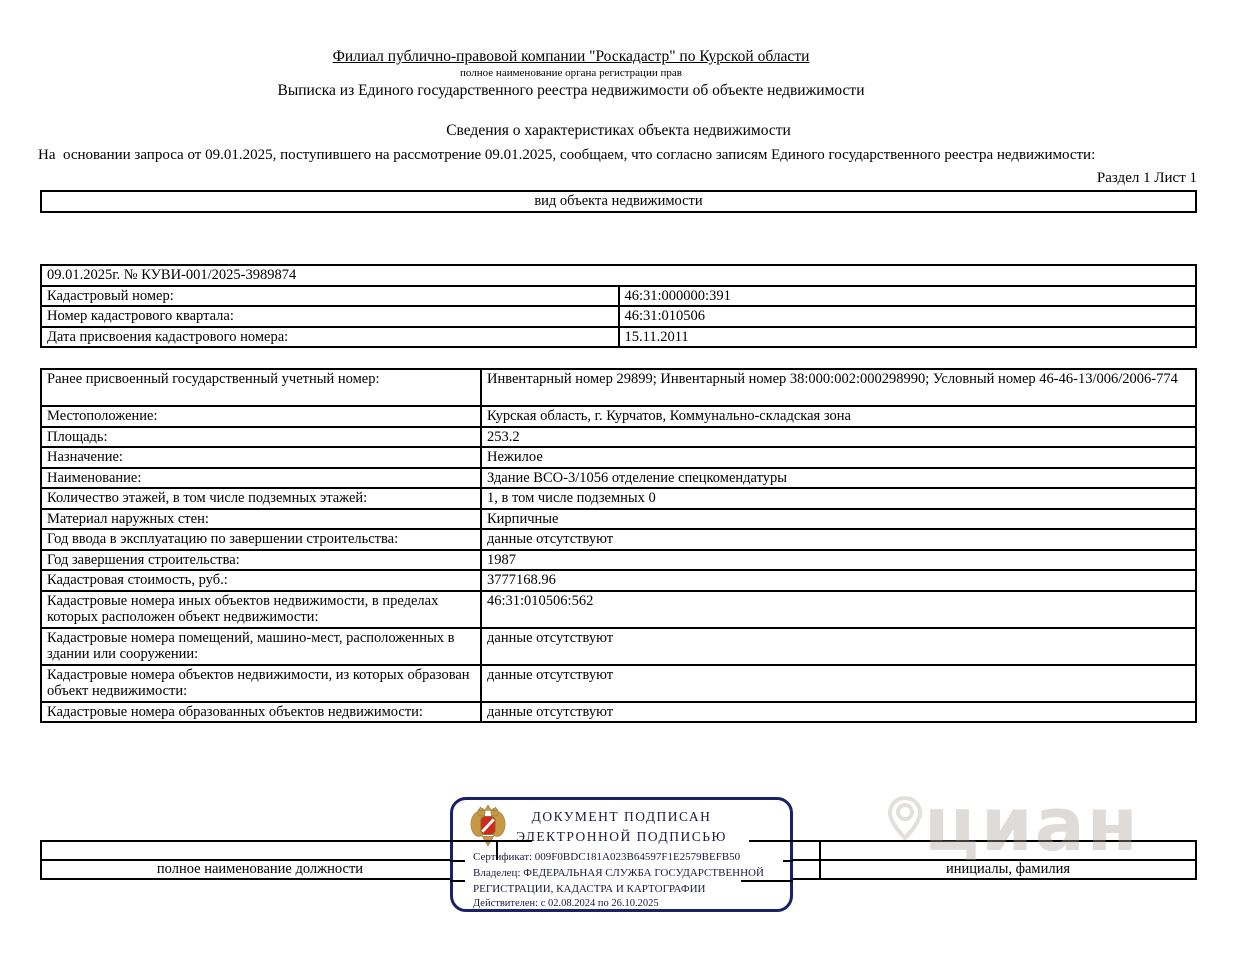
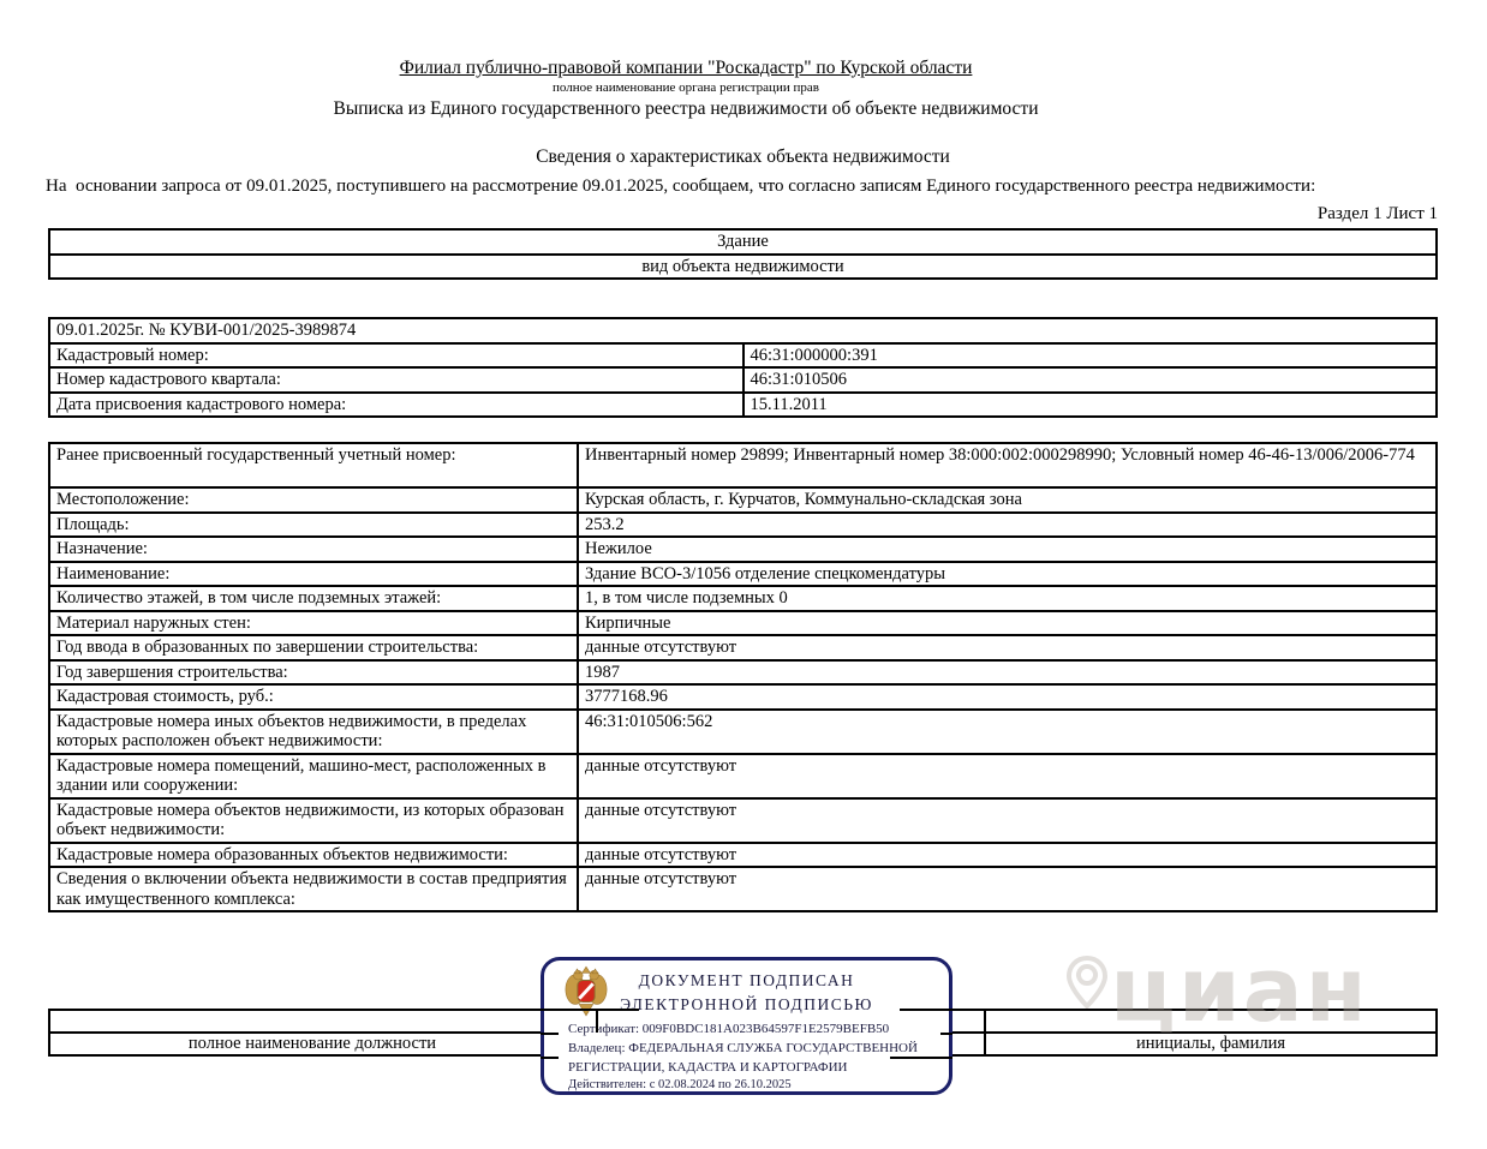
  Филиал публично-правовой компании "Роскадастр" по Курской области
  полное наименование органа регистрации прав
  Выписка из Единого государственного реестра недвижимости об объекте недвижимости
  Сведения о характеристиках объекта недвижимости
  На основании запроса от 09.01.2025, поступившего на рассмотрение 09.01.2025, сообщаем, что согласно записям Единого государственного реестра недвижимости:
  Раздел 1 Лист 1
+ Здание
  вид объекта недвижимости
  09.01.2025г. № КУВИ-001/2025-3989874
  Кадастровый номер:	46:31:000000:391
  Номер кадастрового квартала:	46:31:010506
  Дата присвоения кадастрового номера:	15.11.2011
  Ранее присвоенный государственный учетный номер:	Инвентарный номер 29899; Инвентарный номер 38:000:002:000298990; Условный номер 46-46-13/006/2006-774
  Местоположение:	Курская область, г. Курчатов, Коммунально-складская зона
  Площадь:	253.2
  Назначение:	Нежилое
  Наименование:	Здание ВСО-3/1056 отделение спецкомендатуры
  Количество этажей, в том числе подземных этажей:	1, в том числе подземных 0
  Материал наружных стен:	Кирпичные
- Год ввода в эксплуатацию по завершении строительства:	данные отсутствуют
+ Год ввода в образованных по завершении строительства:	данные отсутствуют
  Год завершения строительства:	1987
  Кадастровая стоимость, руб.:	3777168.96
  Кадастровые номера иных объектов недвижимости, в пределах которых расположен объект недвижимости:	46:31:010506:562
  Кадастровые номера помещений, машино-мест, расположенных в здании или сооружении:	данные отсутствуют
  Кадастровые номера объектов недвижимости, из которых образован объект недвижимости:	данные отсутствуют
  Кадастровые номера образованных объектов недвижимости:	данные отсутствуют
+ Сведения о включении объекта недвижимости в состав предприятия как имущественного комплекса:	данные отсутствуют
  полное наименование должности		инициалы, фамилия
  циан
  ДОКУМЕНТ ПОДПИСАН
  ЭЛЕКТРОННОЙ ПОДПИСЬЮ
  Сертификат: 009F0BDC181A023B64597F1E2579BEFB50
  Владелец: ФЕДЕРАЛЬНАЯ СЛУЖБА ГОСУДАРСТВЕННОЙ
  РЕГИСТРАЦИИ, КАДАСТРА И КАРТОГРАФИИ
  Действителен: с 02.08.2024 по 26.10.2025
